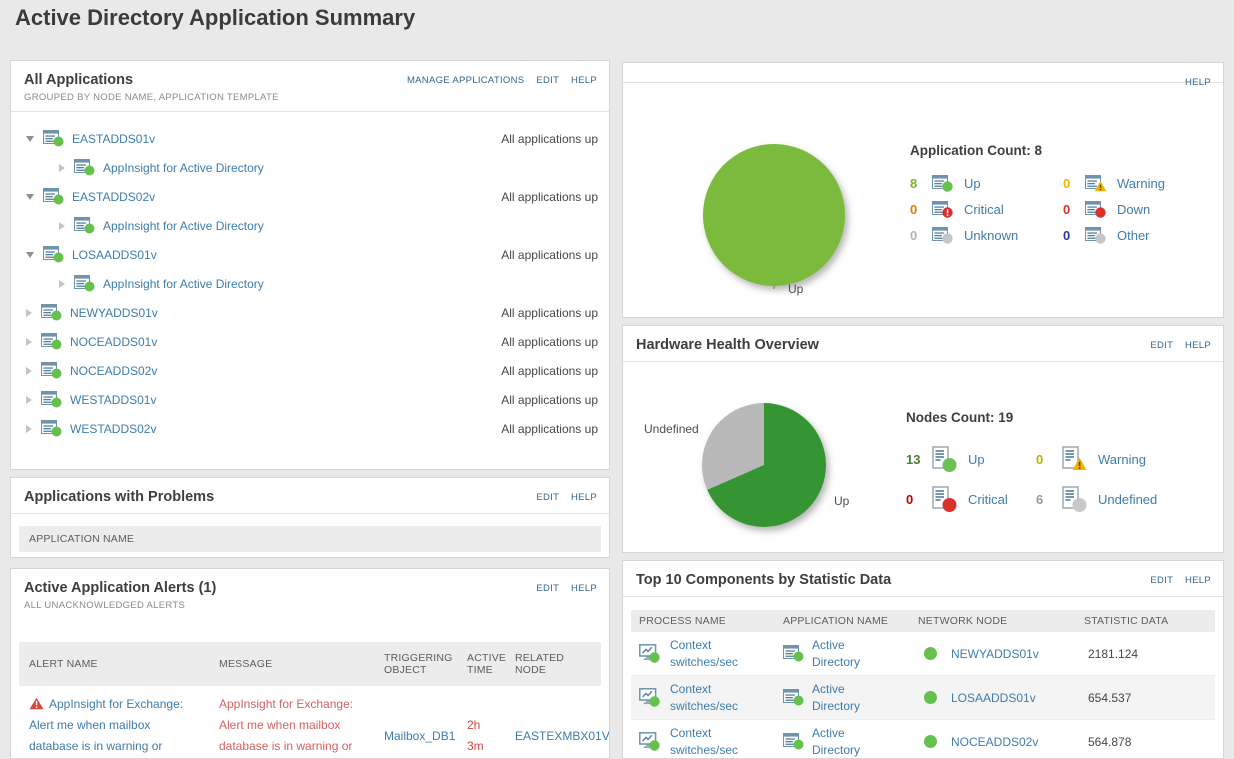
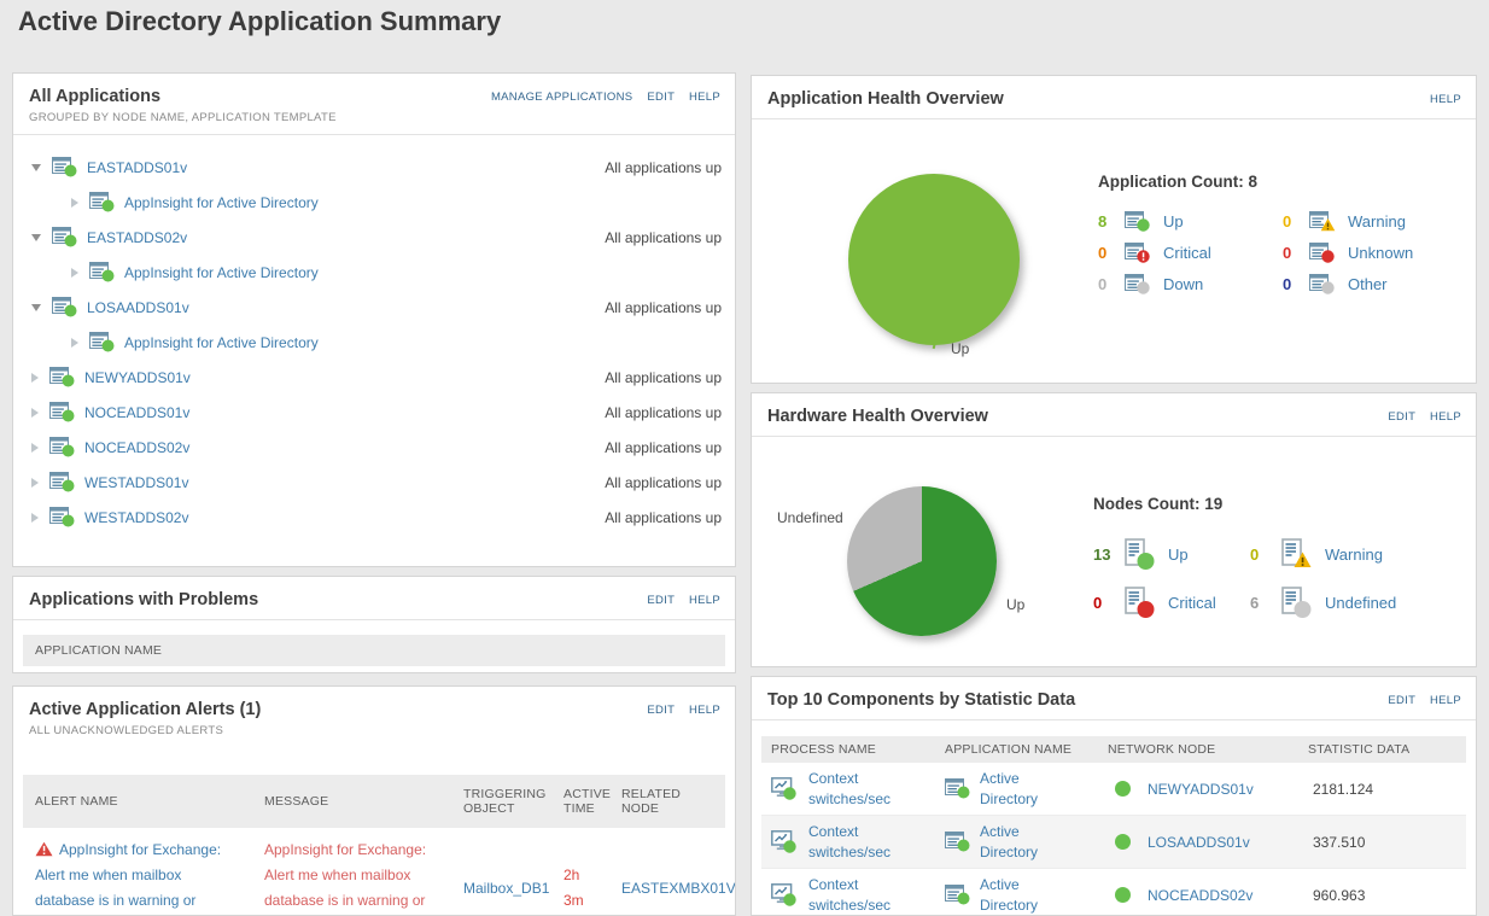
  Active Directory Application Summary
  All Applications
  GROUPED BY NODE NAME, APPLICATION TEMPLATE
  MANAGE APPLICATIONS EDIT HELP
  EASTADDS01v
  All applications up
  AppInsight for Active Directory
  EASTADDS02v
  All applications up
  AppInsight for Active Directory
  LOSAADDS01v
  All applications up
  AppInsight for Active Directory
  NEWYADDS01v
  All applications up
  NOCEADDS01v
  All applications up
  NOCEADDS02v
  All applications up
  WESTADDS01v
  All applications up
  WESTADDS02v
  All applications up
  Applications with Problems
  EDIT HELP
  APPLICATION NAME
  Active Application Alerts (1)
  ALL UNACKNOWLEDGED ALERTS
  EDIT HELP
  ALERT NAME
  MESSAGE
  TRIGGERING OBJECT
  ACTIVE TIME
  RELATED NODE
  AppInsight for Exchange: Alert me when mailbox database is in warning or
  AppInsight for Exchange: Alert me when mailbox database is in warning or
  Mailbox_DB1
  2h 3m
  EASTEXMBX01V
+ Application Health Overview
  HELP
  Up
  Application Count: 8
  8
  Up
  0
  Warning
  0
  Critical
  0
- Down
+ Unknown
  0
- Unknown
+ Down
  0
  Other
  Hardware Health Overview
  EDIT HELP
  Undefined
  Up
  Nodes Count: 19
  13
  Up
  0
  Warning
  0
  Critical
  6
  Undefined
  Top 10 Components by Statistic Data
  EDIT HELP
  PROCESS NAME
  APPLICATION NAME
  NETWORK NODE
  STATISTIC DATA
  Context switches/sec
  Active Directory
  NEWYADDS01v
  2181.124
  Context switches/sec
  Active Directory
  LOSAADDS01v
- 654.537
+ 337.510
  Context switches/sec
  Active Directory
  NOCEADDS02v
- 564.878
+ 960.963
